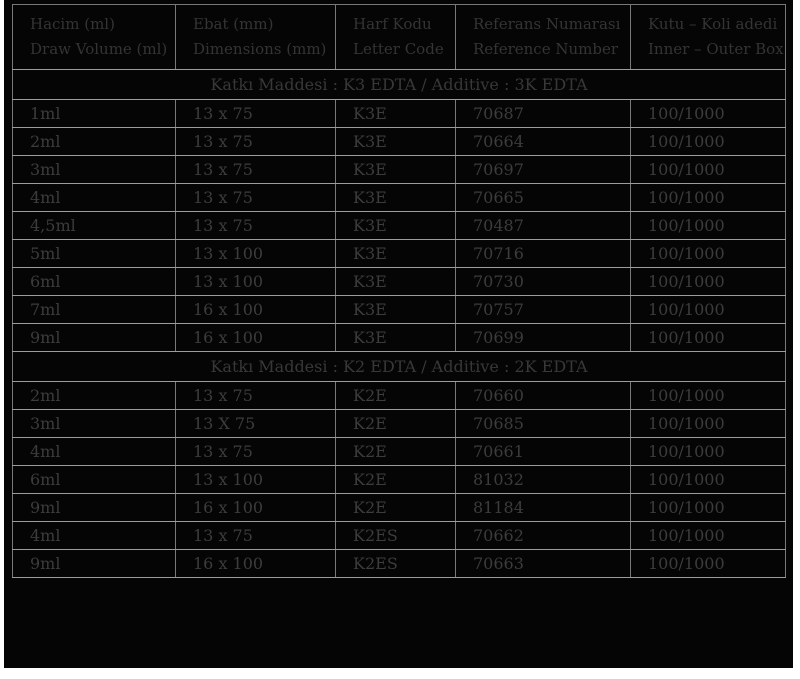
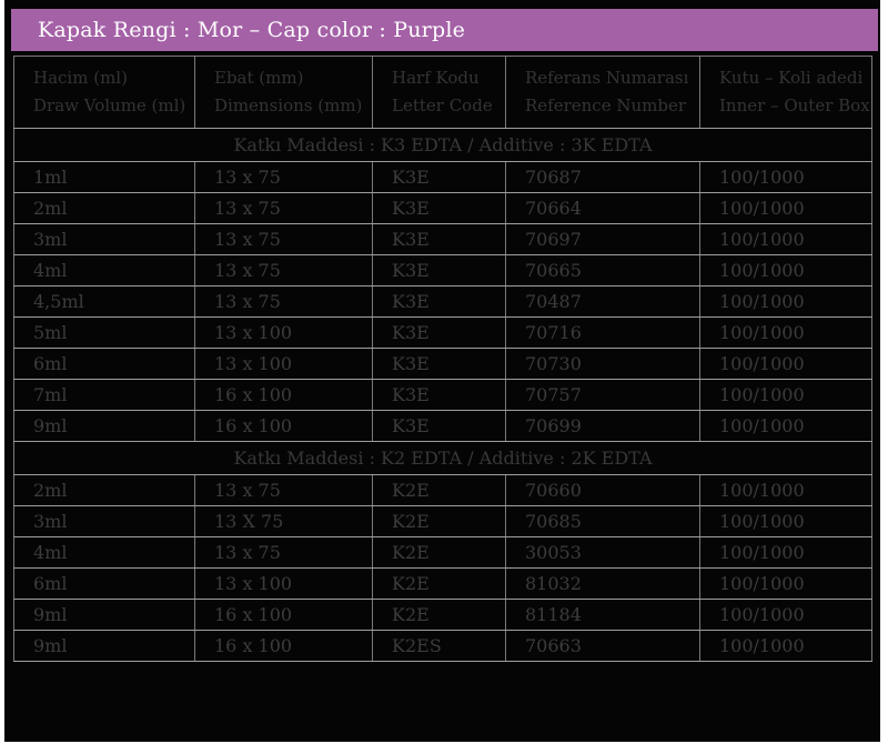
+ Kapak Rengi : Mor – Cap color : Purple
  Hacim (ml) Draw Volume (ml)	Ebat (mm) Dimensions (mm)	Harf Kodu Letter Code	Referans Numarası Reference Number	Kutu – Koli adedi Inner – Outer Box
  Katkı Maddesi : K3 EDTA / Additive : 3K EDTA
  1ml	13 x 75	K3E	70687	100/1000
  2ml	13 x 75	K3E	70664	100/1000
  3ml	13 x 75	K3E	70697	100/1000
  4ml	13 x 75	K3E	70665	100/1000
  4,5ml	13 x 75	K3E	70487	100/1000
  5ml	13 x 100	K3E	70716	100/1000
  6ml	13 x 100	K3E	70730	100/1000
  7ml	16 x 100	K3E	70757	100/1000
  9ml	16 x 100	K3E	70699	100/1000
  Katkı Maddesi : K2 EDTA / Additive : 2K EDTA
  2ml	13 x 75	K2E	70660	100/1000
  3ml	13 X 75	K2E	70685	100/1000
- 4ml	13 x 75	K2E	70661	100/1000
+ 4ml	13 x 75	K2E	30053	100/1000
  6ml	13 x 100	K2E	81032	100/1000
  9ml	16 x 100	K2E	81184	100/1000
- 4ml	13 x 75	K2ES	70662	100/1000
  9ml	16 x 100	K2ES	70663	100/1000
